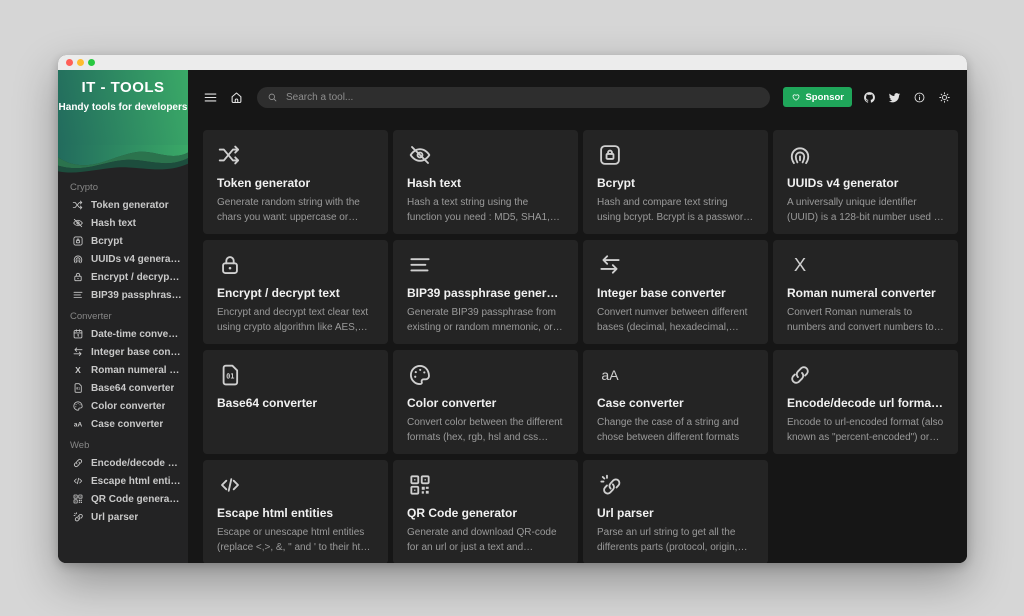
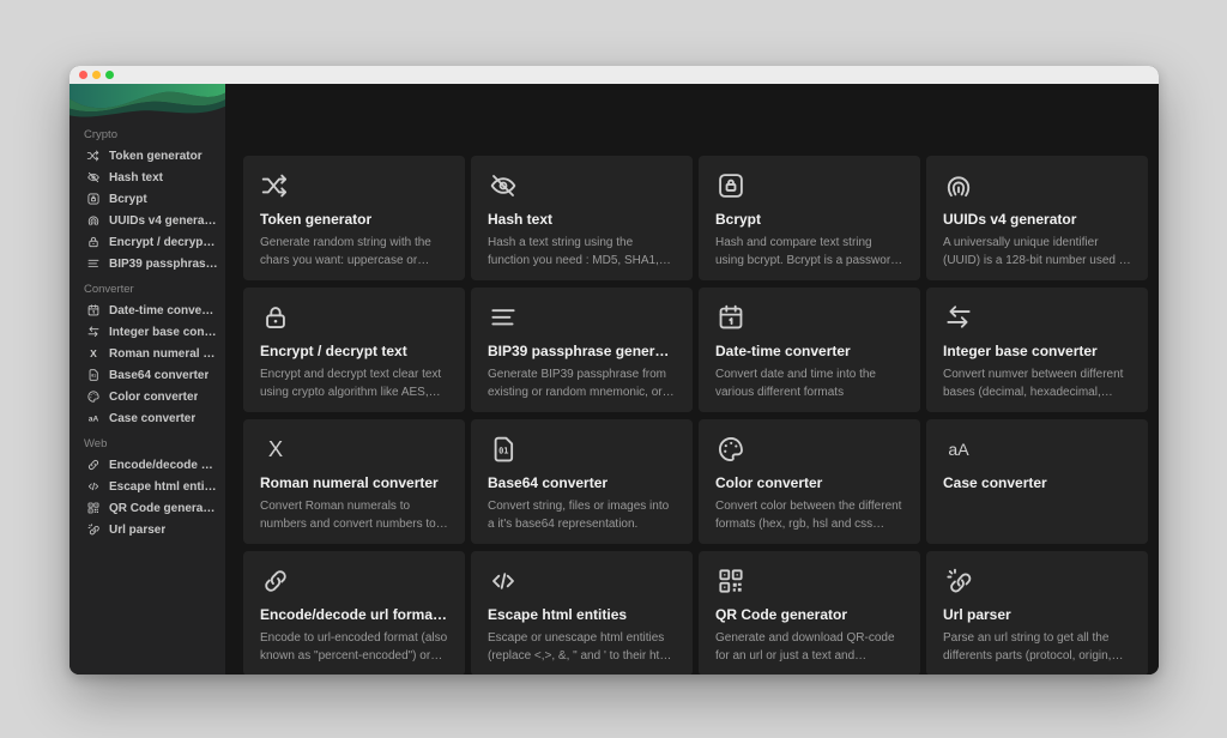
- IT - TOOLS
- Handy tools for developers
  Crypto
  Token generator
  Hash text
  Bcrypt
  UUIDs v4 generator
  Encrypt / decrypt te
  Converter
  Date-time converte
  Integer base conve
  X
  Base64 converter
  Color converter
  Case converter
  Web
  Encode/decode url
  Escape html entitie
  QR Code generator
  Url parser
- Search a tool...
- Sponsor
  Token generator
  Generate random string with the chars you want: uppercase or
  Hash text
  Hash a text string using the function you need : MD5, SHA1,
  Bcrypt
  Hash and compare text string using bcrypt. Bcrypt is a password-
  UUIDs v4 generator
  A universally unique identifier (UUID) is a 128-bit number used to
  Encrypt / decrypt text
  Encrypt and decrypt text clear text using crypto algorithm like AES,
  BIP39 passphrase generato
  Generate BIP39 passphrase from existing or random mnemonic, or
+ Date-time converter
+ Convert date and time into the various different formats
  Integer base converter
  Convert numver between different bases (decimal, hexadecimal,
  X
  Roman numeral converter
  Convert Roman numerals to numbers and convert numbers to
  01
  Base64 converter
+ Convert string, files or images into a it's base64 representation.
  Color converter
  Convert color between the different formats (hex, rgb, hsl and css
  aA
  Case converter
- Change the case of a string and chose between different formats
  Encode/decode url formatte
  Encode to url-encoded format (also known as "percent-encoded") or
  Escape html entities
  Escape or unescape html entities (replace <,>, &, " and ' to their html
  QR Code generator
  Url parser
  Parse an url string to get all the differents parts (protocol, origin,
